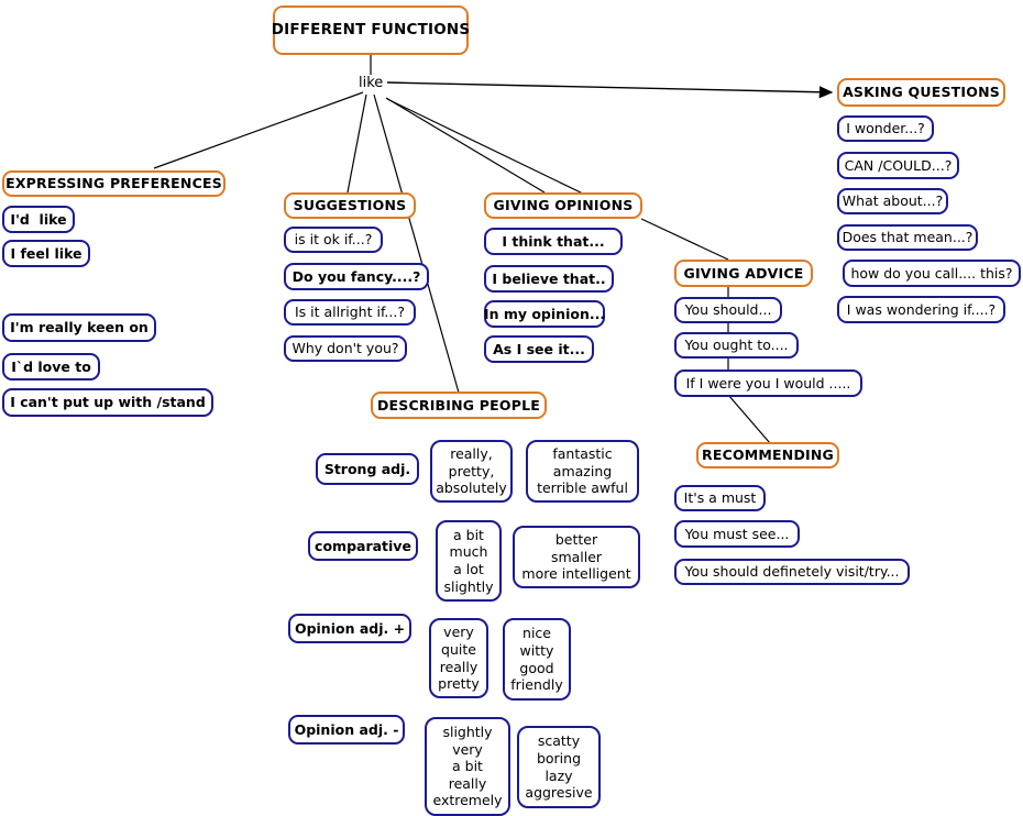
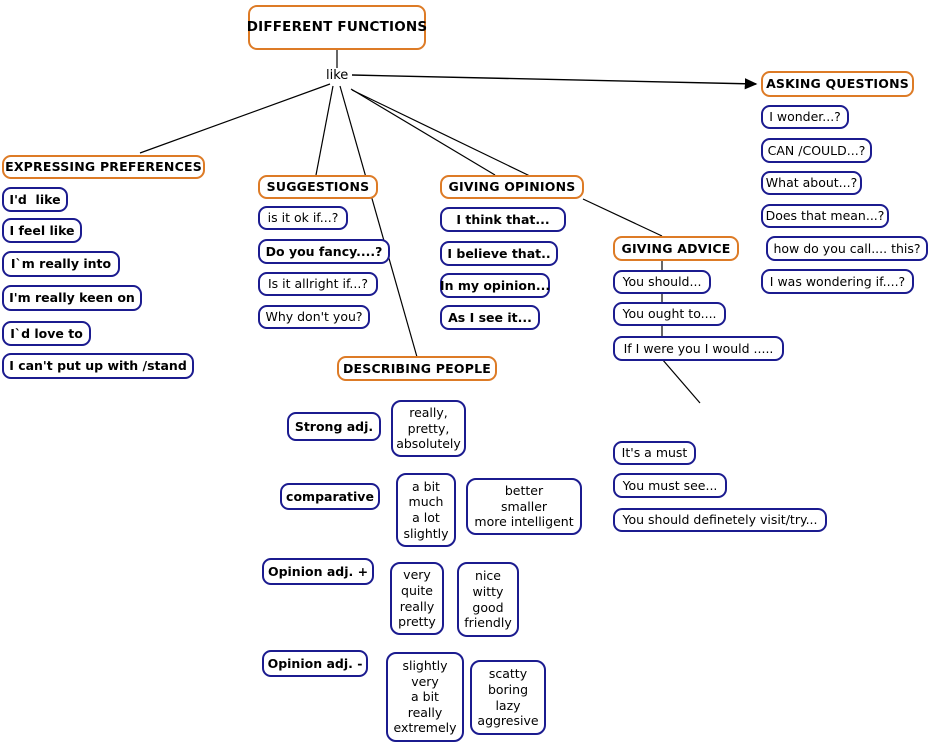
  DIFFERENT FUNCTIONS
  like
  EXPRESSING PREFERENCES
  I'd like
  I feel like
+ I`m really into
  I'm really keen on
  I`d love to
  I can't put up with /stand
  SUGGESTIONS
  is it ok if...?
  Do you fancy....?
  Is it allright if...?
  Why don't you?
  GIVING OPINIONS
  I think that...
  I believe that..
  In my opinion...
  As I see it...
  ASKING QUESTIONS
  I wonder...?
  CAN /COULD...?
  What about...?
  Does that mean...?
  how do you call.... this?
  I was wondering if....?
  GIVING ADVICE
  You should...
  You ought to....
  If I were you I would .....
- RECOMMENDING
  It's a must
  You must see...
  You should definetely visit/try...
  DESCRIBING PEOPLE
  Strong adj.
  really,
  pretty,
  absolutely
- fantastic
- amazing
- terrible awful
  comparative
  a bit
  much
  a lot
  slightly
  better
  smaller
  more intelligent
  Opinion adj. +
  very
  quite
  really
  pretty
  nice
  witty
  good
  friendly
  Opinion adj. -
  slightly
  very
  a bit
  really
  extremely
  scatty
  boring
  lazy
  aggresive
